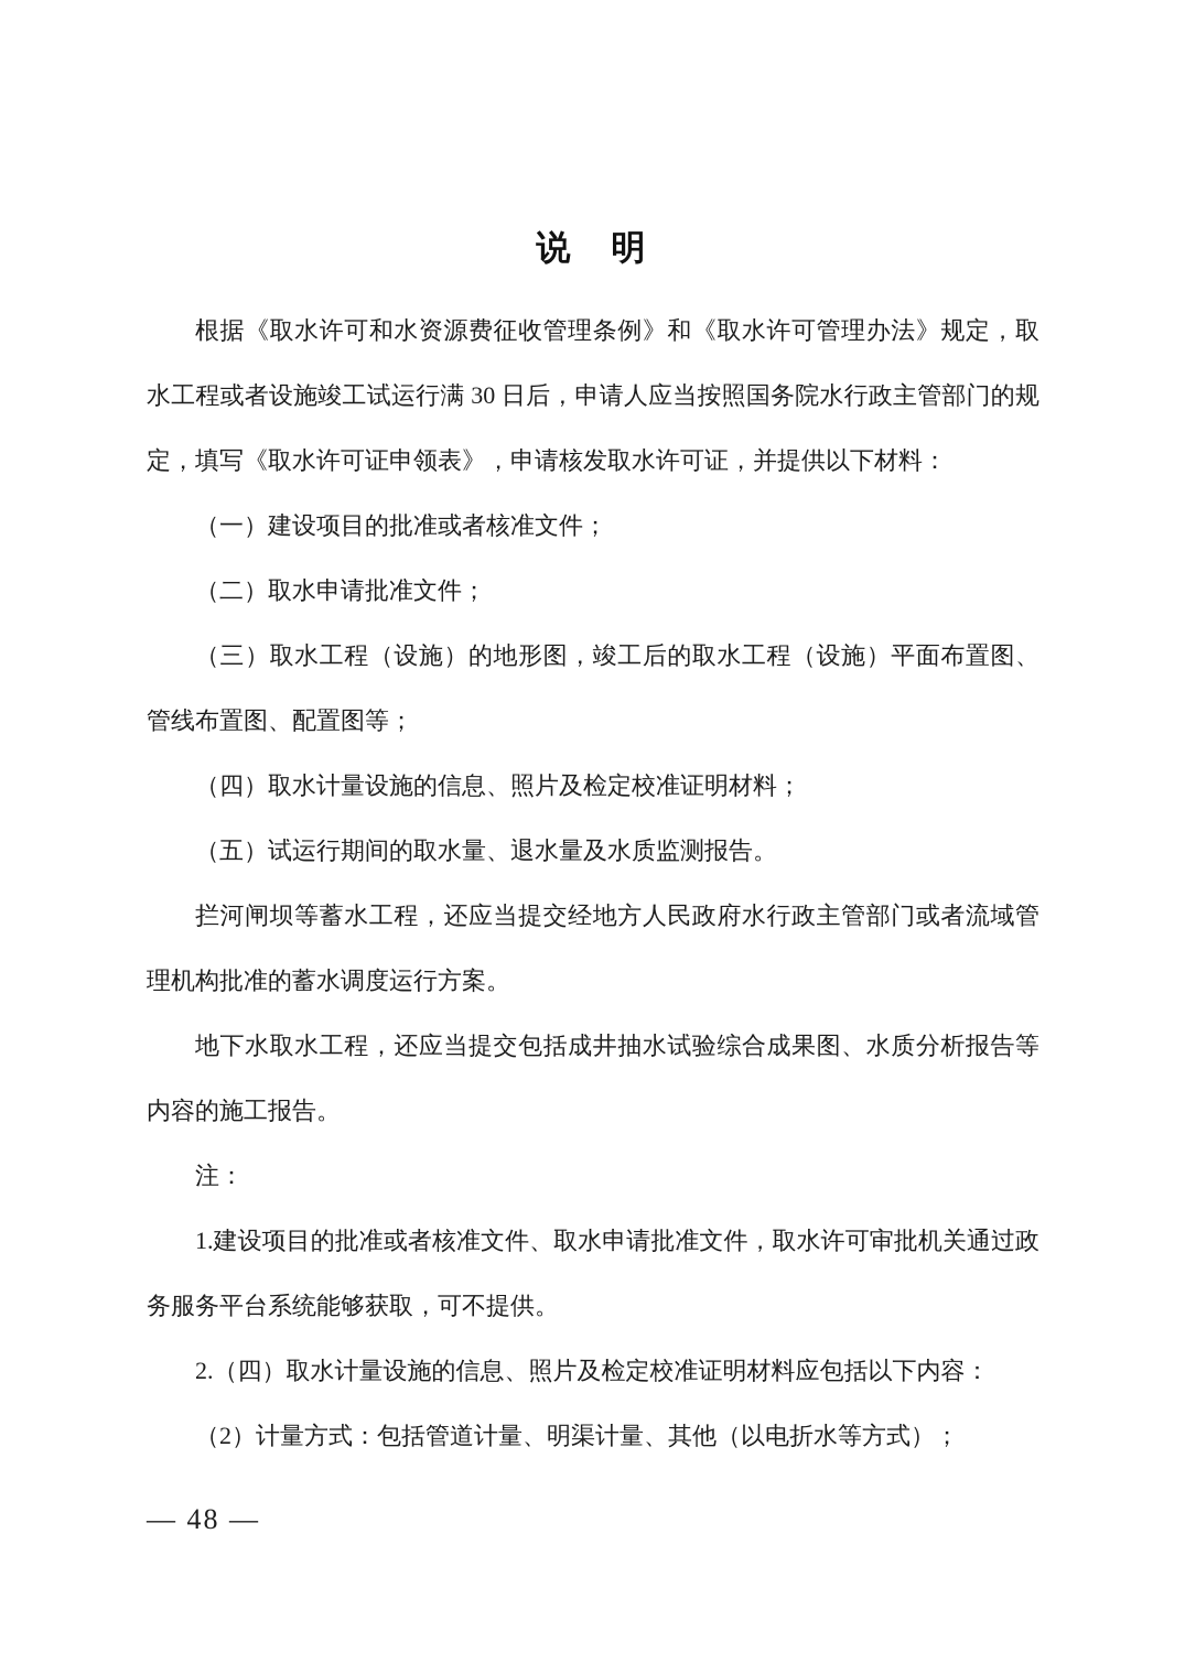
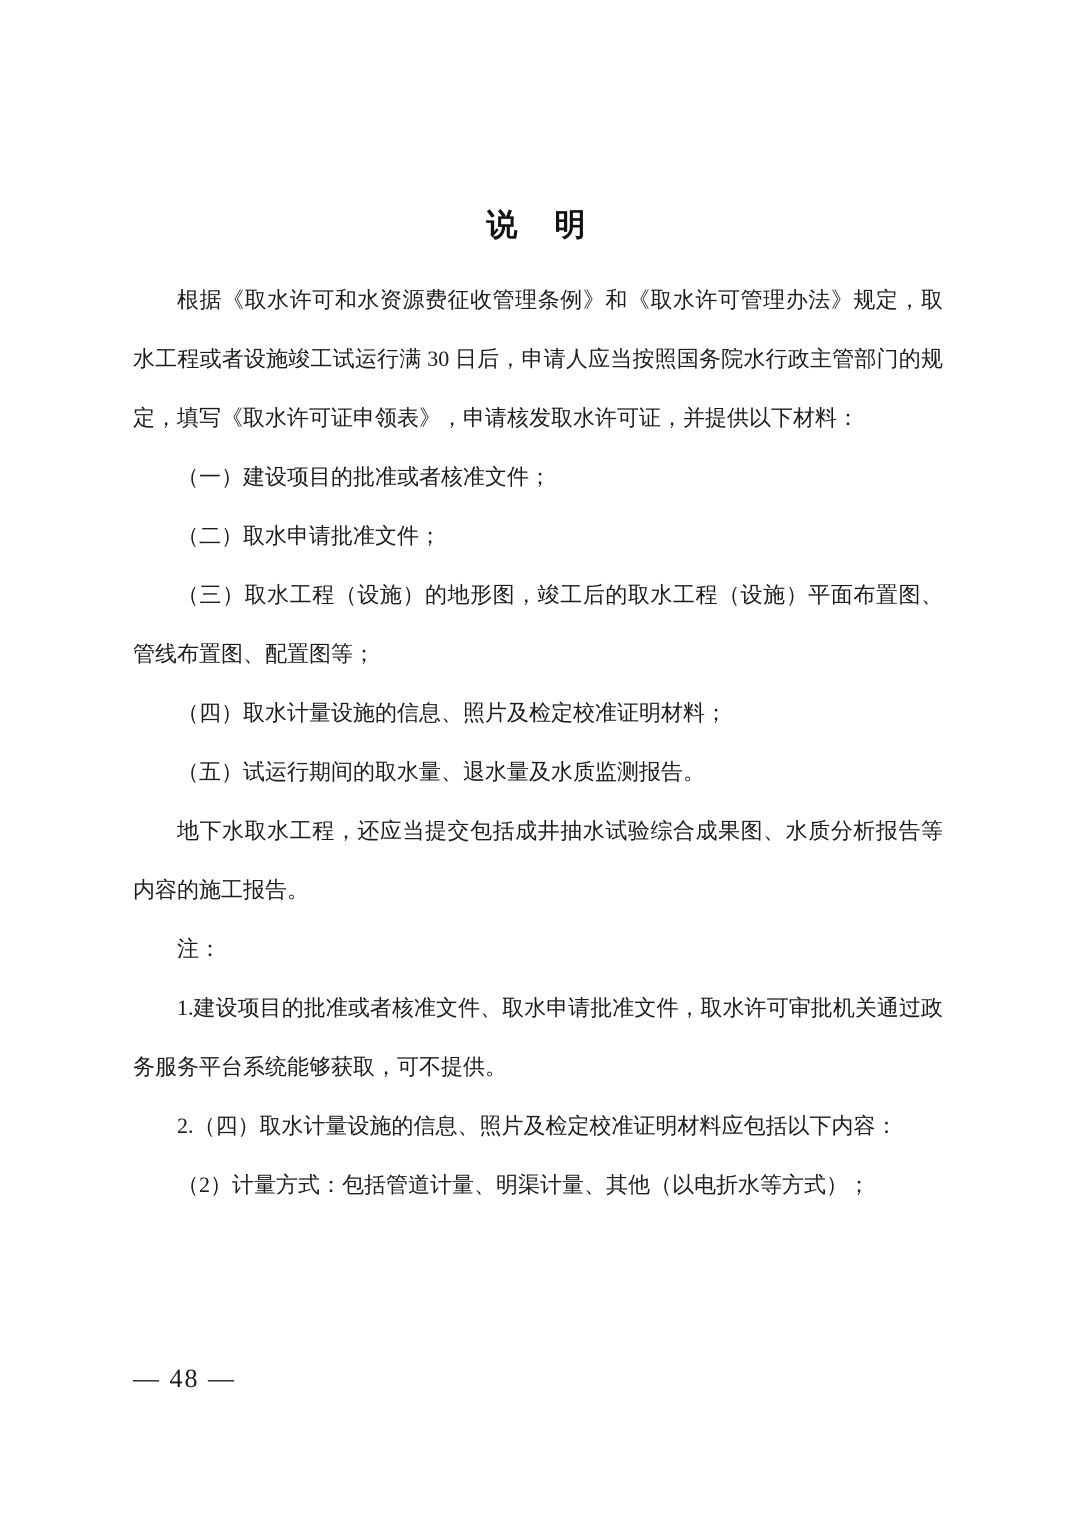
  说 明
  根据《取水许可和水资源费征收管理条例》和《取水许可管理办法》规定，取水工程或者设施竣工试运行满 30 日后，申请人应当按照国务院水行政主管部门的规定，填写《取水许可证申领表》，申请核发取水许可证，并提供以下材料：
  （一）建设项目的批准或者核准文件；
  （二）取水申请批准文件；
  （三）取水工程（设施）的地形图，竣工后的取水工程（设施）平面布置图、管线布置图、配置图等；
  （四）取水计量设施的信息、照片及检定校准证明材料；
  （五）试运行期间的取水量、退水量及水质监测报告。
- 拦河闸坝等蓄水工程，还应当提交经地方人民政府水行政主管部门或者流域管理机构批准的蓄水调度运行方案。
  地下水取水工程，还应当提交包括成井抽水试验综合成果图、水质分析报告等内容的施工报告。
  注：
  1.建设项目的批准或者核准文件、取水申请批准文件，取水许可审批机关通过政务服务平台系统能够获取，可不提供。
  2.（四）取水计量设施的信息、照片及检定校准证明材料应包括以下内容：
  （2）计量方式：包括管道计量、明渠计量、其他（以电折水等方式）；
  — 48 —
